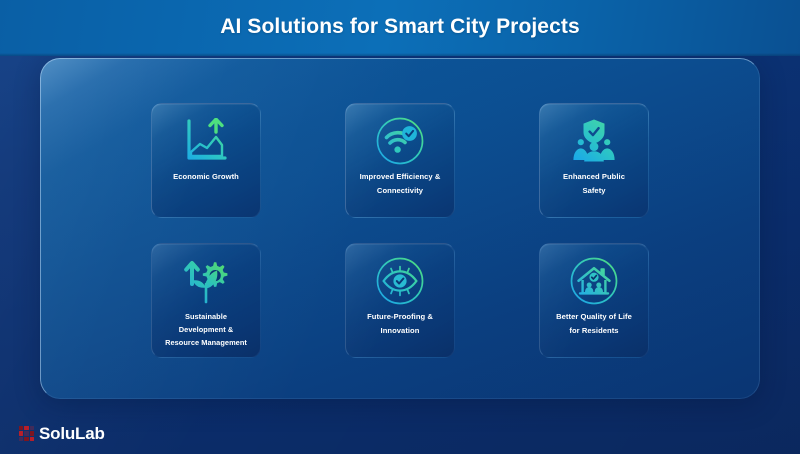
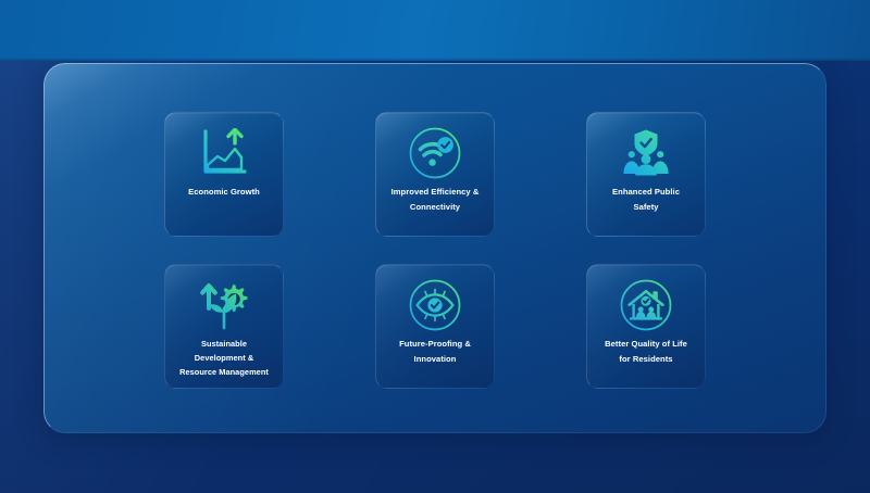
- AI Solutions for Smart City Projects
- SoluLab
